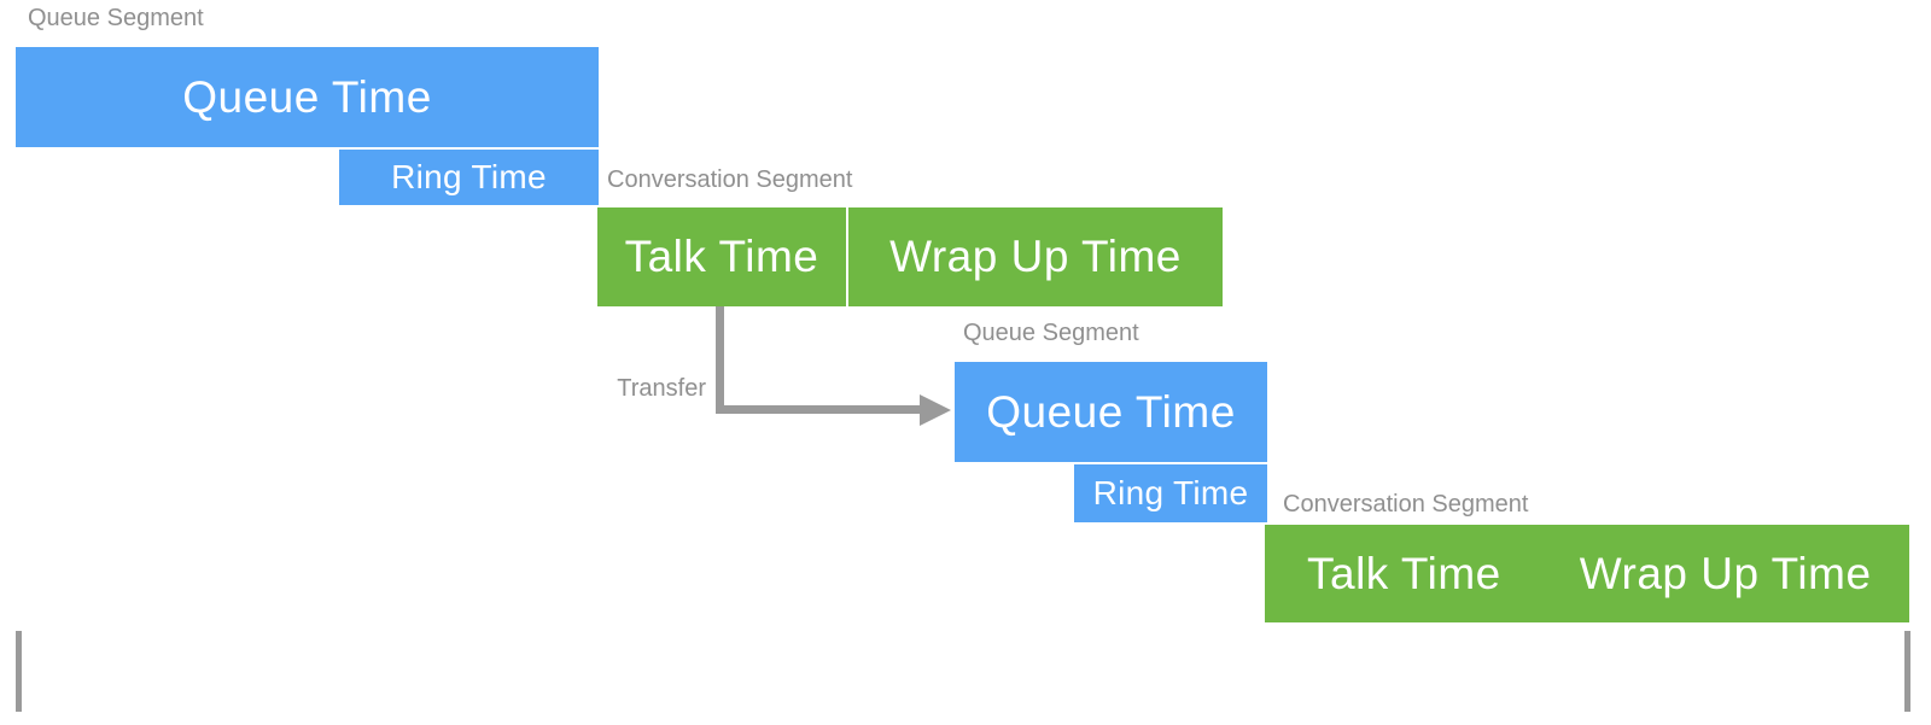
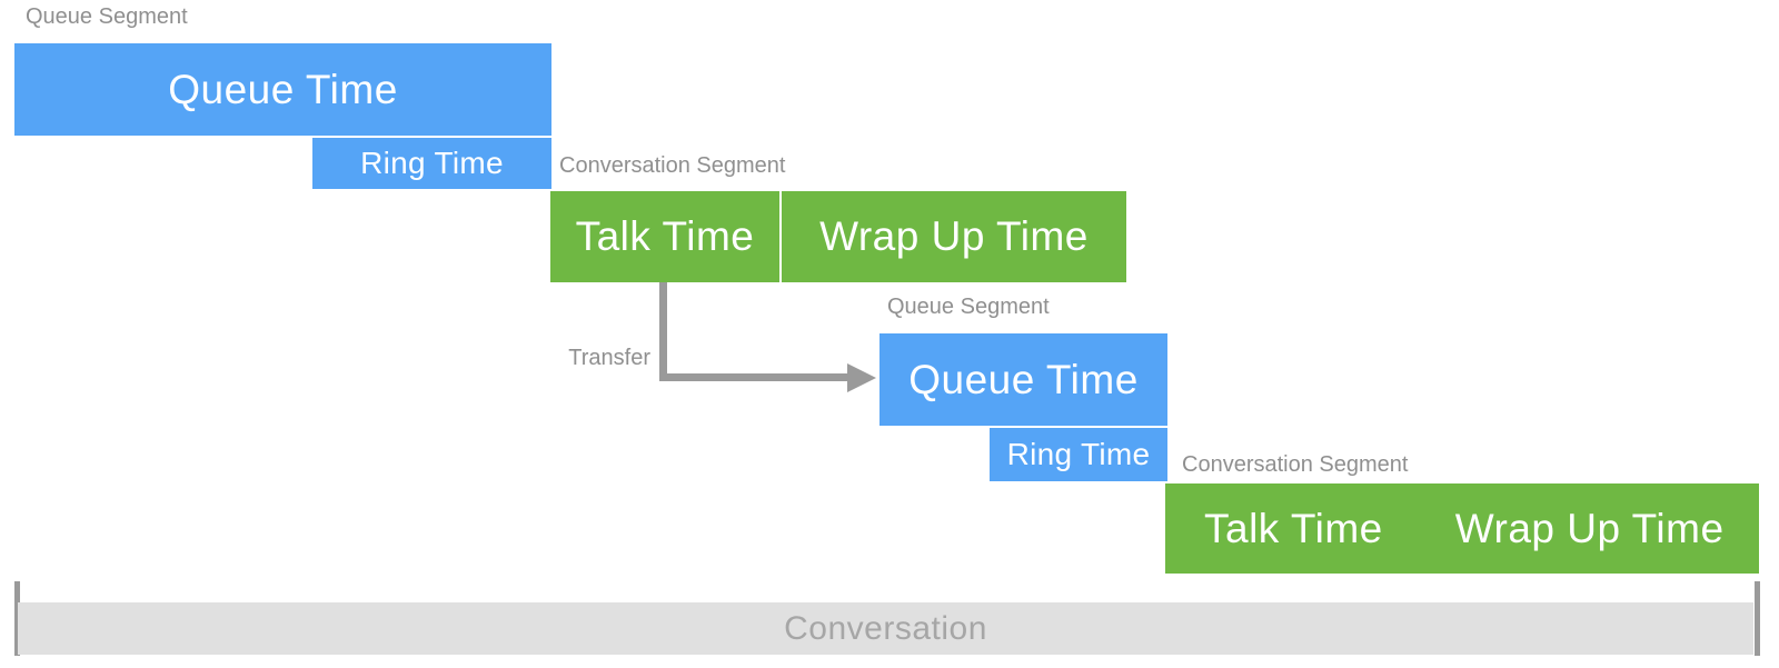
  Queue Segment
  Queue Time
  Ring Time
  Conversation Segment
  Talk Time
  Wrap Up Time
  Transfer
  Queue Segment
  Queue Time
  Ring Time
  Conversation Segment
  Talk Time
  Wrap Up Time
+ Conversation
